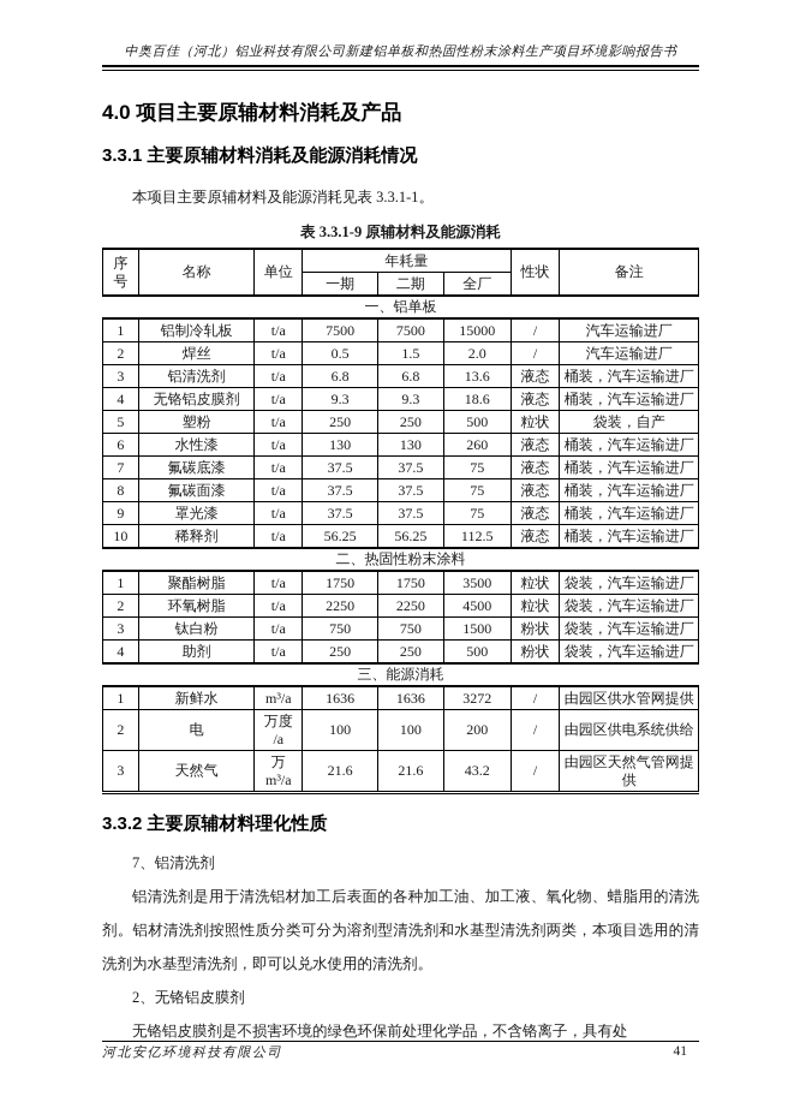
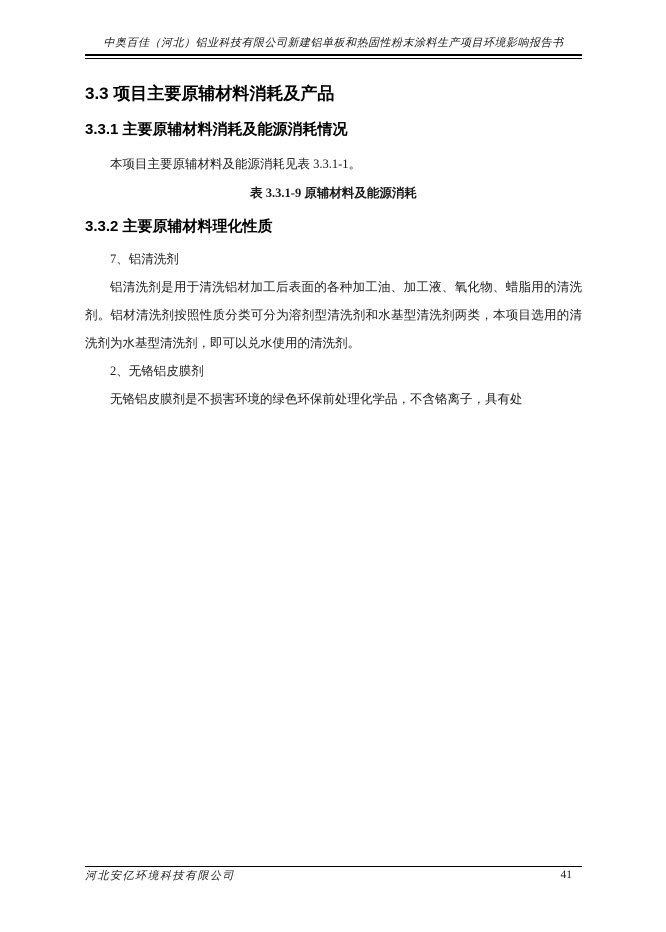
  中奥百佳（河北）铝业科技有限公司新建铝单板和热固性粉末涂料生产项目环境影响报告书
- 4.0 项目主要原辅材料消耗及产品
+ 3.3 项目主要原辅材料消耗及产品
  3.3.1 主要原辅材料消耗及能源消耗情况
  本项目主要原辅材料及能源消耗见表 3.3.1-1。
  表 3.3.1-9 原辅材料及能源消耗
- 序 号	名称	单位	年耗量	性状	备注
- 一期	二期	全厂
- 一、铝单板
- 1	铝制冷轧板	t/a	7500	7500	15000	/	汽车运输进厂
- 2	焊丝	t/a	0.5	1.5	2.0	/	汽车运输进厂
- 3	铝清洗剂	t/a	6.8	6.8	13.6	液态	桶装，汽车运输进厂
- 4	无铬铝皮膜剂	t/a	9.3	9.3	18.6	液态	桶装，汽车运输进厂
- 5	塑粉	t/a	250	250	500	粒状	袋装，自产
- 6	水性漆	t/a	130	130	260	液态	桶装，汽车运输进厂
- 7	氟碳底漆	t/a	37.5	37.5	75	液态	桶装，汽车运输进厂
- 8	氟碳面漆	t/a	37.5	37.5	75	液态	桶装，汽车运输进厂
- 9	罩光漆	t/a	37.5	37.5	75	液态	桶装，汽车运输进厂
- 10	稀释剂	t/a	56.25	56.25	112.5	液态	桶装，汽车运输进厂
- 二、热固性粉末涂料
- 1	聚酯树脂	t/a	1750	1750	3500	粒状	袋装，汽车运输进厂
- 2	环氧树脂	t/a	2250	2250	4500	粒状	袋装，汽车运输进厂
- 3	钛白粉	t/a	750	750	1500	粉状	袋装，汽车运输进厂
- 4	助剂	t/a	250	250	500	粉状	袋装，汽车运输进厂
- 三、能源消耗
- 1	新鲜水	m³/a	1636	1636	3272	/	由园区供水管网提供
- 2	电	万度 /a	100	100	200	/	由园区供电系统供给
- 3	天然气	万 m³/a	21.6	21.6	43.2	/	由园区天然气管网提供
  3.3.2 主要原辅材料理化性质
  7、铝清洗剂
  铝清洗剂是用于清洗铝材加工后表面的各种加工油、加工液、氧化物、蜡脂用的清洗剂。铝材清洗剂按照性质分类可分为溶剂型清洗剂和水基型清洗剂两类，本项目选用的清洗剂为水基型清洗剂，即可以兑水使用的清洗剂。
  2、无铬铝皮膜剂
  无铬铝皮膜剂是不损害环境的绿色环保前处理化学品，不含铬离子，具有处
  河北安亿环境科技有限公司
  41
